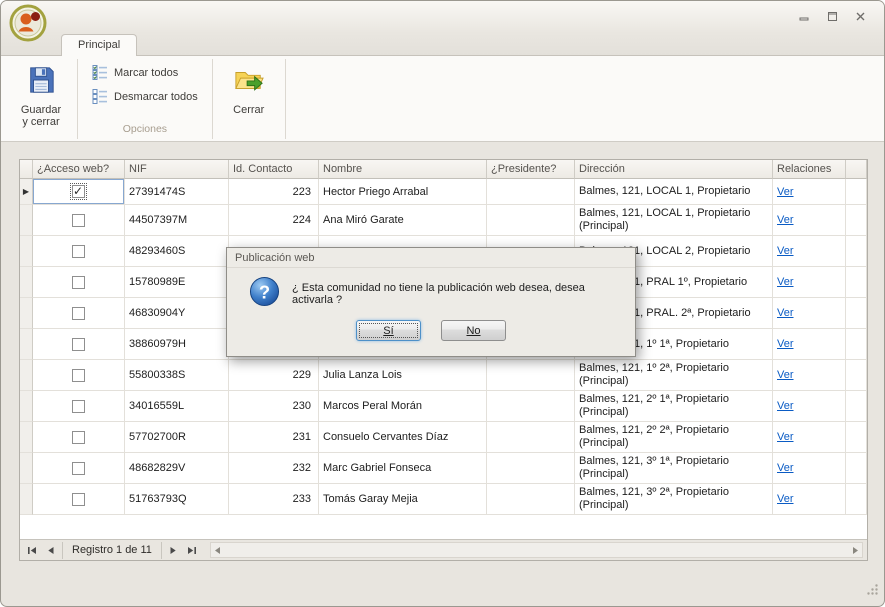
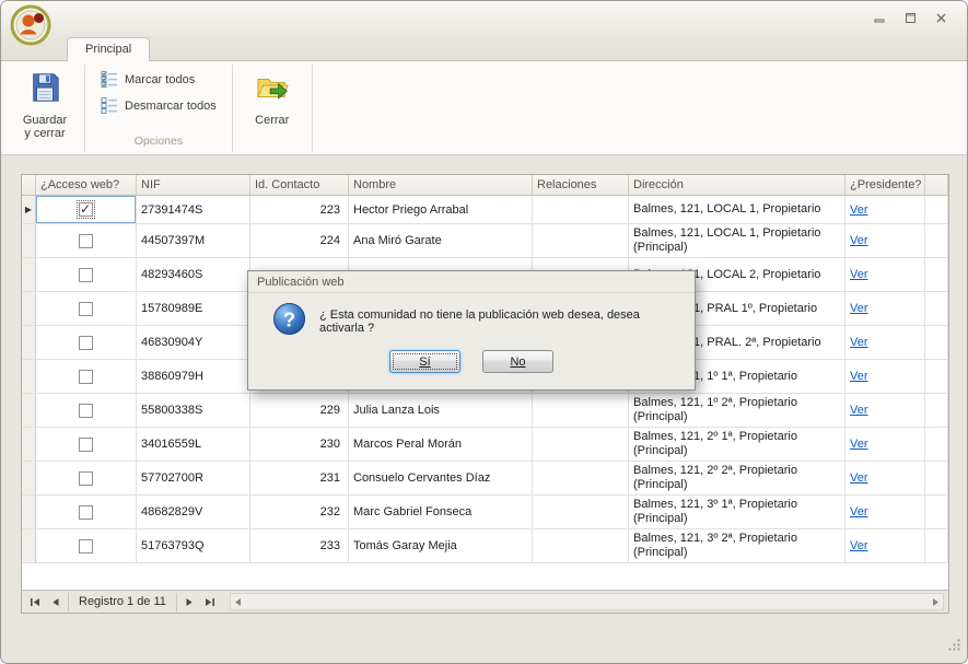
  Principal
  Guardar
  y cerrar
  Marcar todos
  Desmarcar todos
  Opciones
  Cerrar
  ¿Acceso web?
  NIF
  Id. Contacto
  Nombre
- ¿Presidente?
+ Relaciones
  Dirección
- Relaciones
+ ¿Presidente?
  ▶
  27391474S
  223
  Hector Priego Arrabal
  Balmes, 121, LOCAL 1, Propietario
  Ver
  44507397M
  224
  Ana Miró Garate
  Balmes, 121, LOCAL 1, Propietario
  (Principal)
  Ver
  48293460S
  Ver
  15780989E
  Ver
  46830904Y
  1, PRAL. 2ª, Propietario
  Ver
  38860979H
  Ver
  55800338S
  229
  Julia Lanza Lois
  Balmes, 121, 1º 2ª, Propietario
  (Principal)
  Ver
  34016559L
  230
  Marcos Peral Morán
  Balmes, 121, 2º 1ª, Propietario
  (Principal)
  Ver
  57702700R
  231
  Consuelo Cervantes Díaz
  Balmes, 121, 2º 2ª, Propietario
  (Principal)
  Ver
  48682829V
  232
  Marc Gabriel Fonseca
  Balmes, 121, 3º 1ª, Propietario
  (Principal)
  Ver
  51763793Q
  233
  Tomás Garay Mejia
  Balmes, 121, 3º 2ª, Propietario
  (Principal)
  Ver
  Registro 1 de 11
  Publicación web
  ?
  ¿ Esta comunidad no tiene la publicación web desea, desea activarla ?
  Sí
  No
